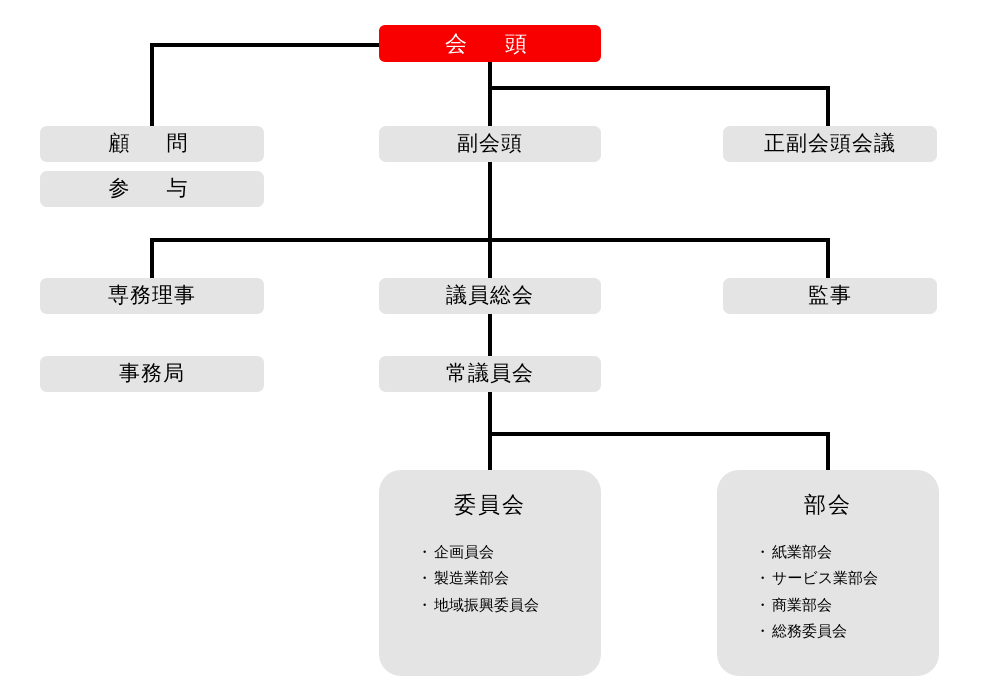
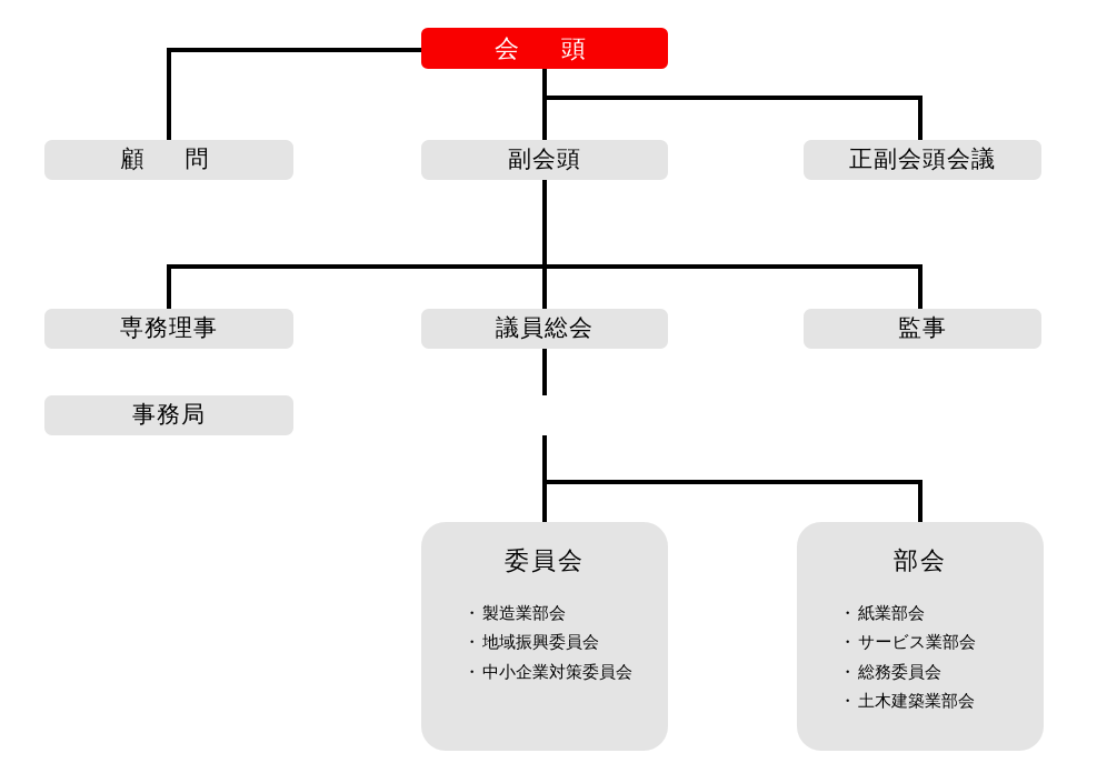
  会 頭
  顧 問
- 参 与
  副会頭
  正副会頭会議
  専務理事
  事務局
  議員総会
- 常議員会
  監事
  委員会
- 企画員会
  製造業部会
  地域振興委員会
+ 中小企業対策委員会
  部会
  紙業部会
  サービス業部会
- 商業部会
  総務委員会
+ 土木建築業部会
